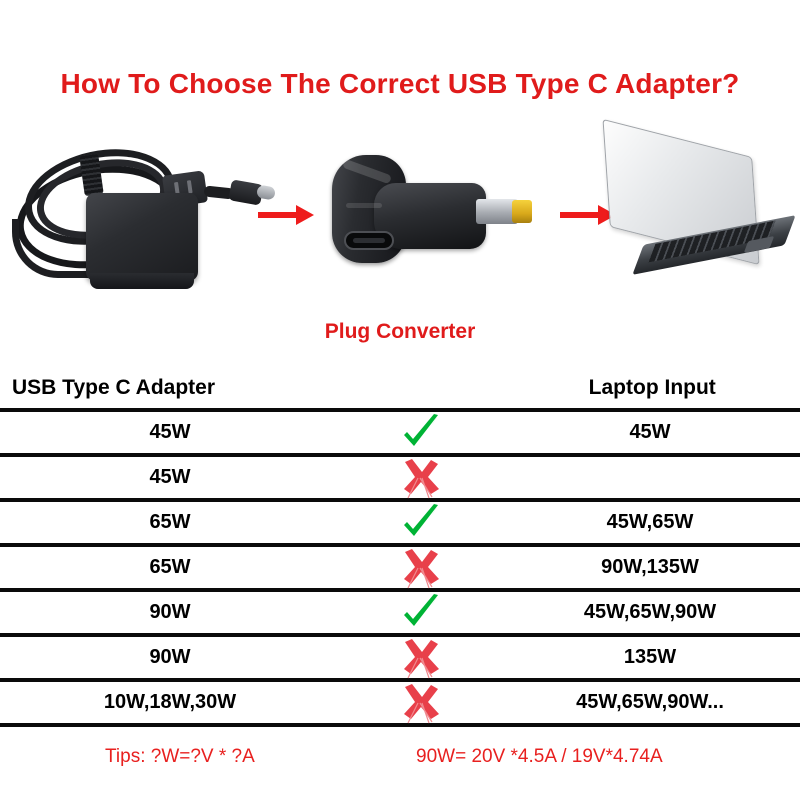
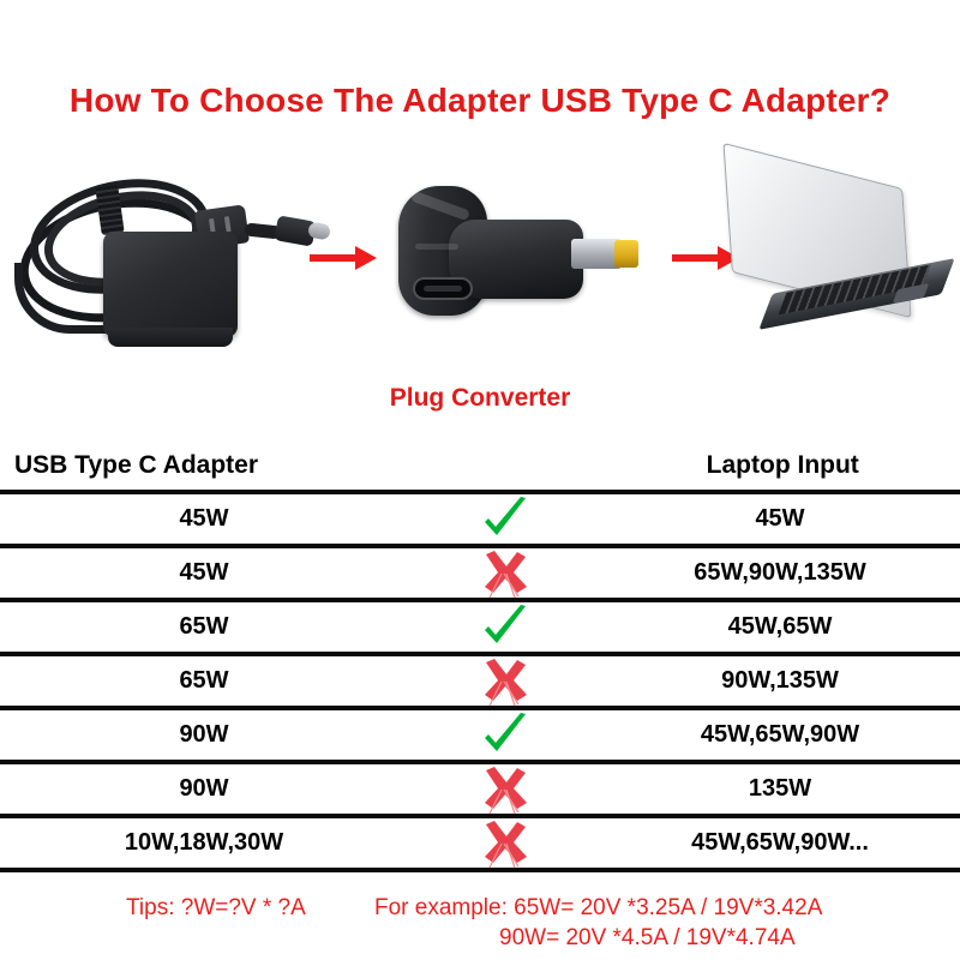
- How To Choose The Correct USB Type C Adapter?
+ How To Choose The Adapter USB Type C Adapter?
  Plug Converter
  USB Type C Adapter
  Laptop Input
  45W
  45W
  45W
+ 65W,90W,135W
  65W
  45W,65W
  65W
  90W,135W
  90W
  45W,65W,90W
  90W
  135W
  10W,18W,30W
  45W,65W,90W...
  Tips: ?W=?V * ?A
+ For example: 65W= 20V *3.25A / 19V*3.42A
  90W= 20V *4.5A / 19V*4.74A
